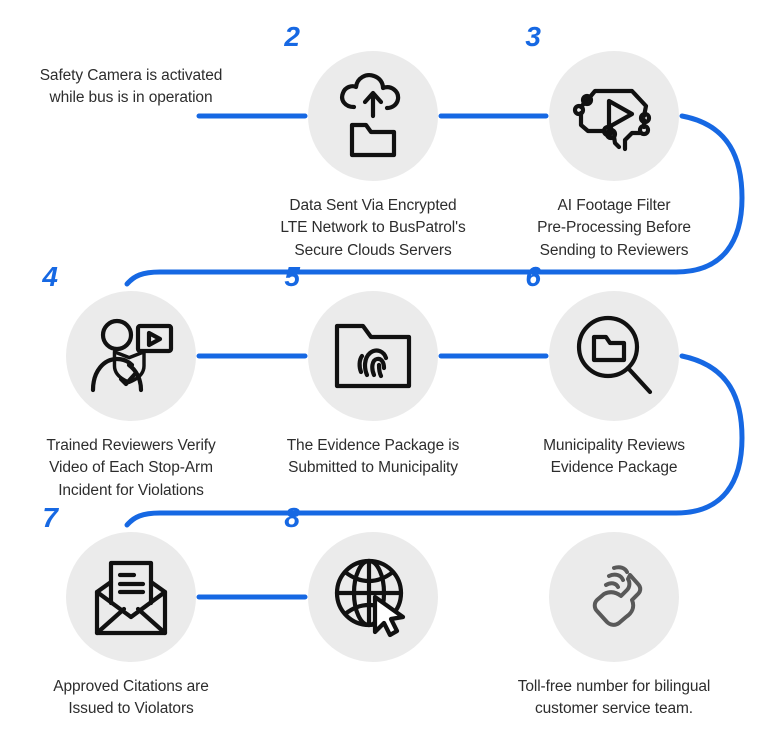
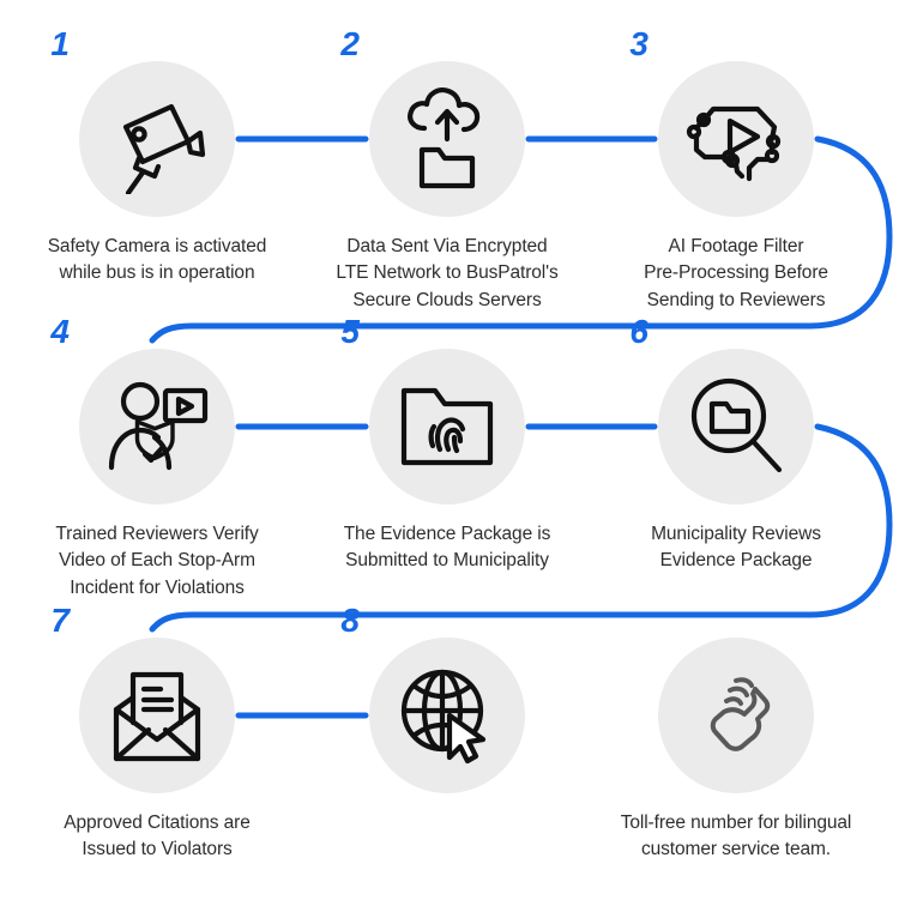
+ 1
  Safety Camera is activated
  while bus is in operation
  2
  Data Sent Via Encrypted
  LTE Network to BusPatrol's
  Secure Clouds Servers
  3
  AI Footage Filter
  Pre-Processing Before
  Sending to Reviewers
  4
  Trained Reviewers Verify
  Video of Each Stop-Arm
  Incident for Violations
  5
  The Evidence Package is
  Submitted to Municipality
  6
  Municipality Reviews
  Evidence Package
  7
  Approved Citations are
  Issued to Violators
  8
  Toll-free number for bilingual
  customer service team.
